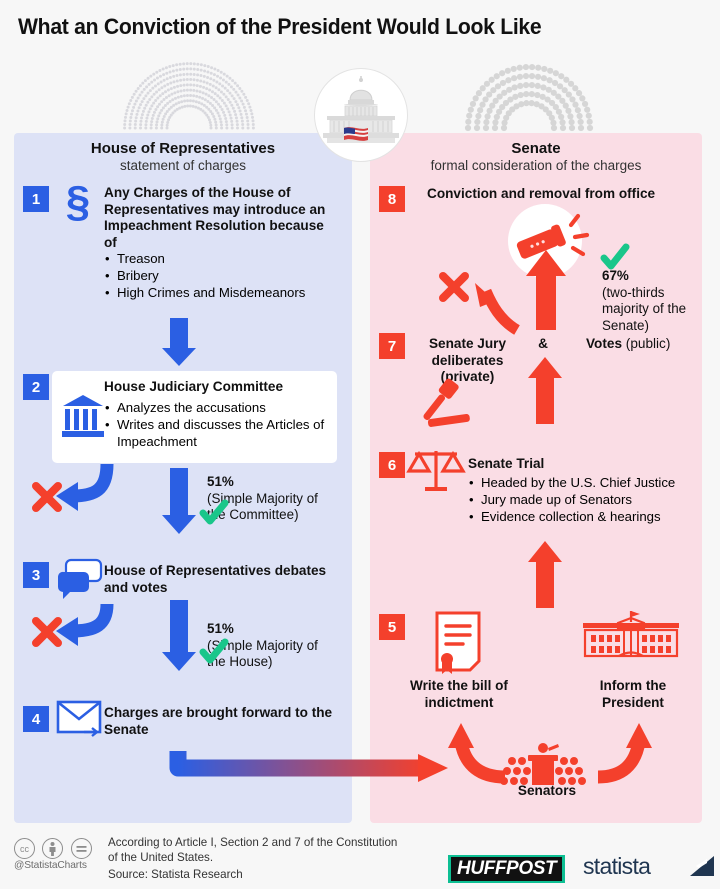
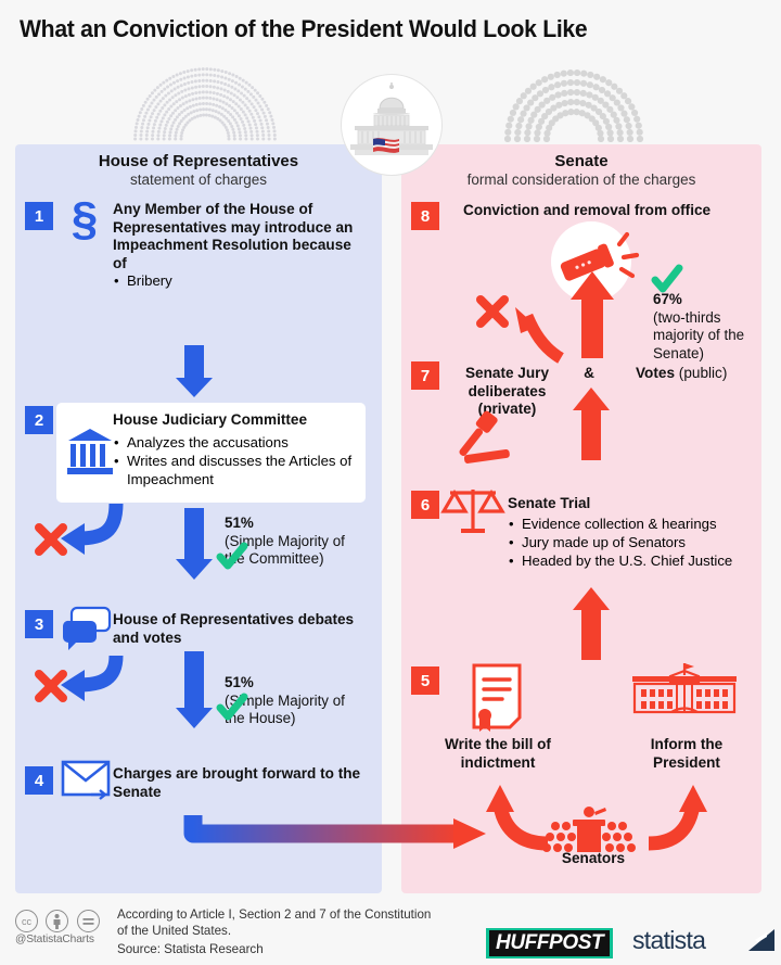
  What an Conviction of the President Would Look Like
  House of Representatives
  statement of charges
  1
  §
- Any Charges of the House of Representatives may introduce an Impeachment Resolution because of
+ Any Member of the House of Representatives may introduce an Impeachment Resolution because of
- Treason
  Bribery
- High Crimes and Misdemeanors
  2
  House Judiciary Committee
  Analyzes the accusations
  Writes and discusses the Articles of Impeachment
  51%
  (Simple Majority of e Committee)
  3
  House of Representatives debates and votes
  51%
  (Smple Majority of he House)
  4
  Charges are brought forward to the Senate
  Senate
  formal consideration of the charges
  8
  Conviction and removal from office
  67%
  (two-thirds majority of the Senate)
  7
  Senate Jury deliberates (private)
  &
  Votes (public)
  6
  Senate Trial
- Headed by the U.S. Chief Justice
+ Evidence collection & hearings
  Jury made up of Senators
- Evidence collection & hearings
+ Headed by the U.S. Chief Justice
  5
  Write the bill of indictment
  Inform the President
  Senators
  cc
  @StatistaCharts
  According to Article I, Section 2 and 7 of the Constitution
  of the United States.
  Source: Statista Research
  HUFFPOST
  statista
